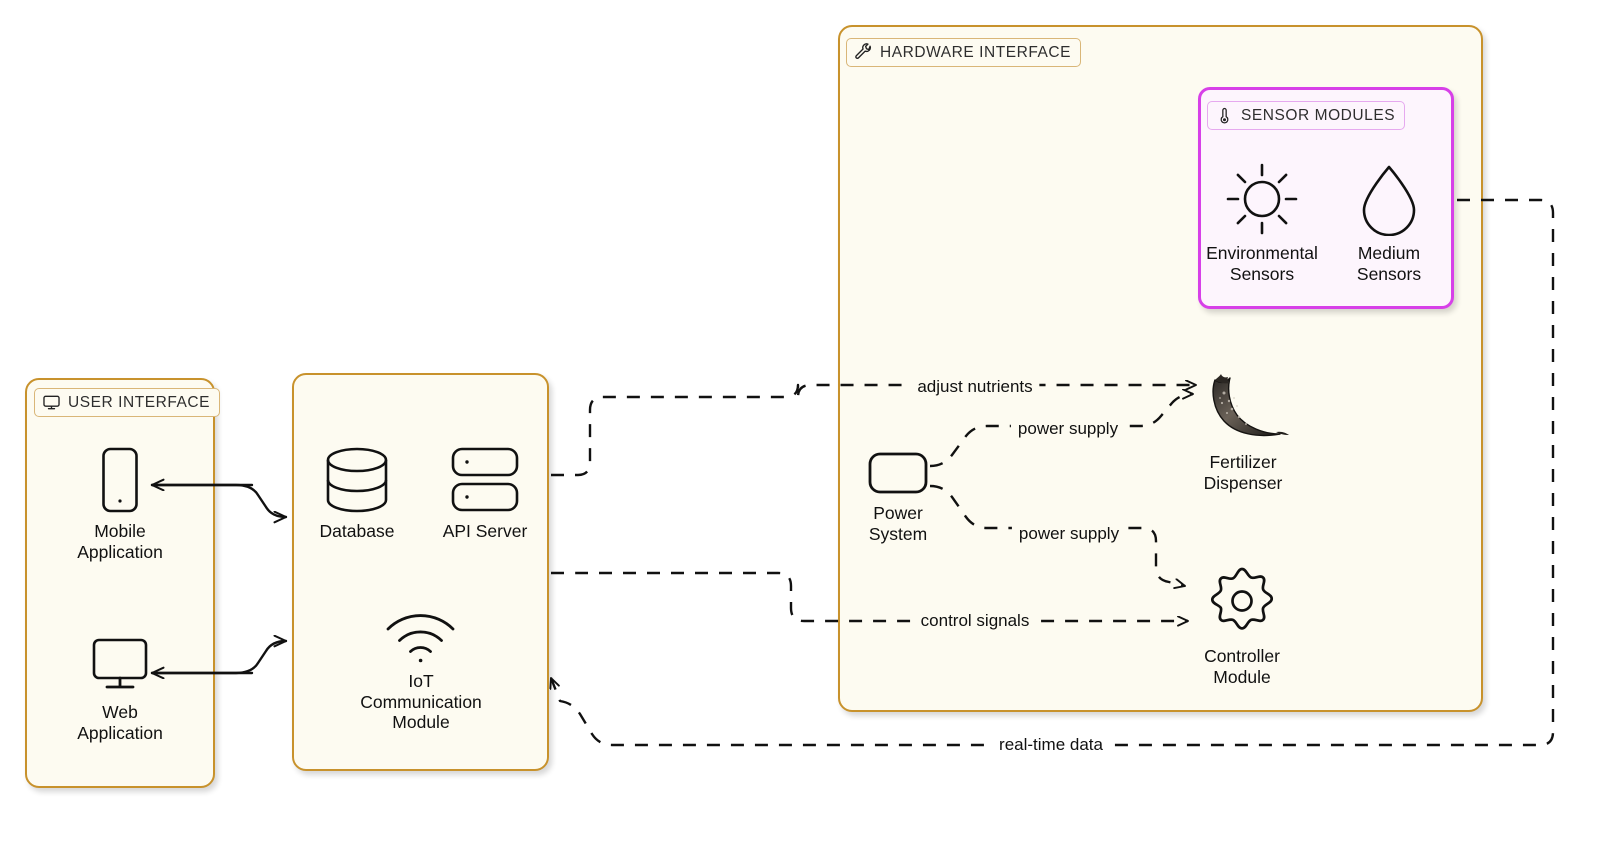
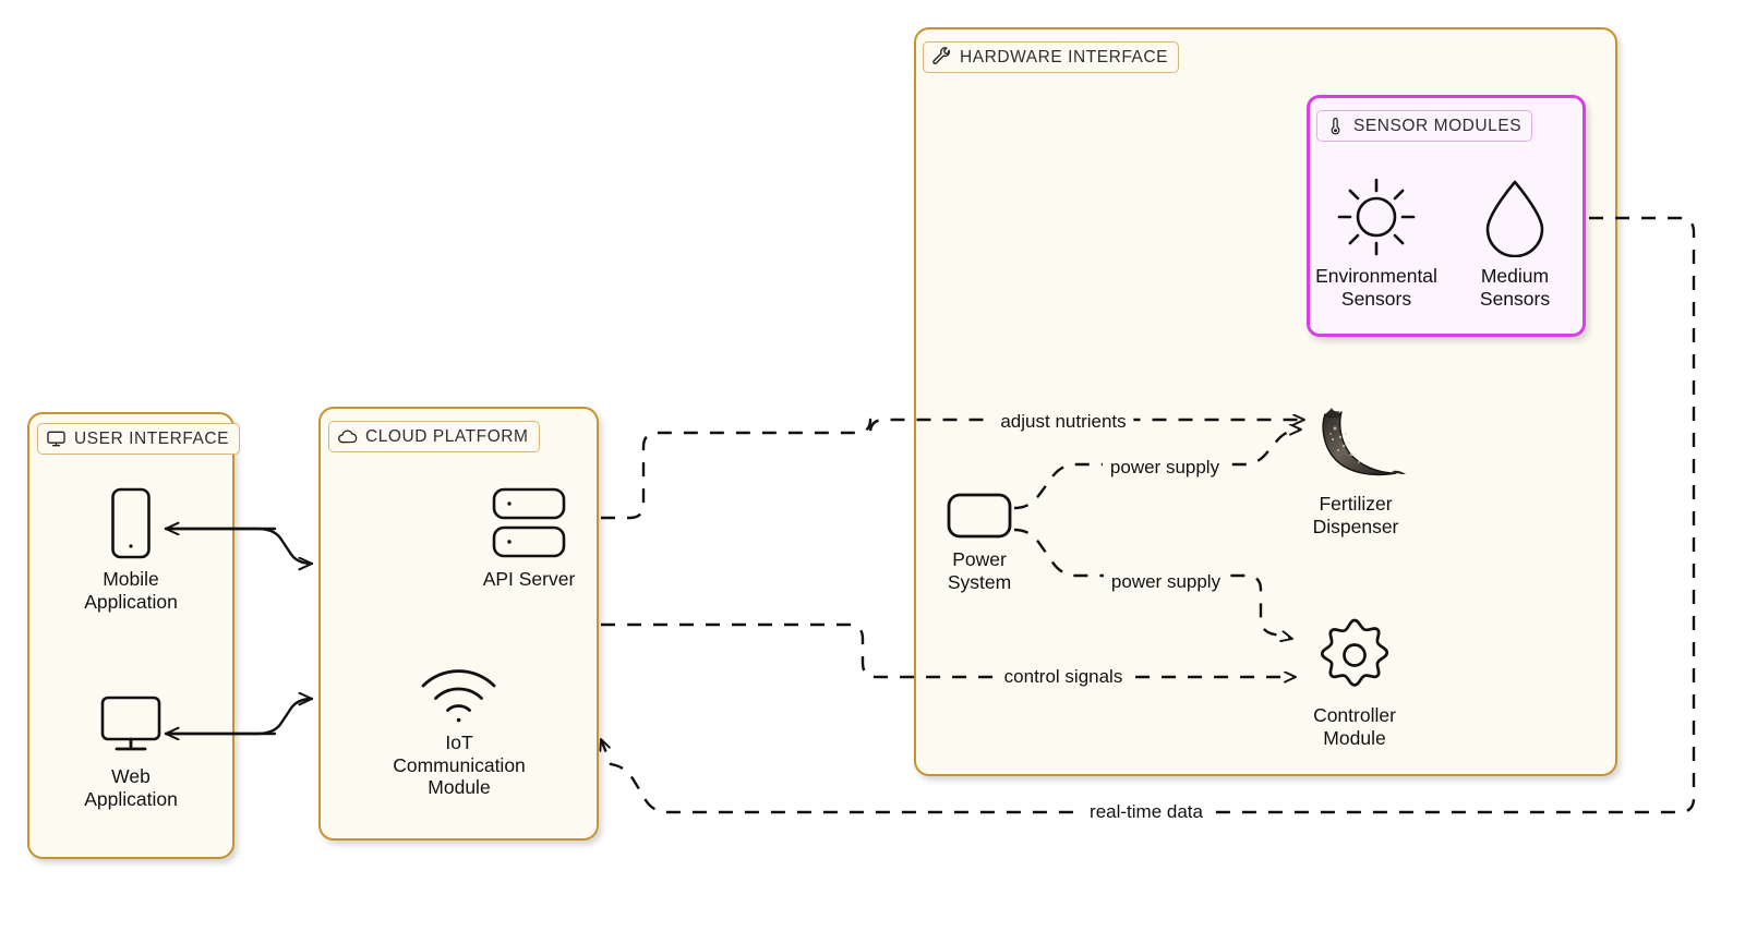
  HARDWARE INTERFACE
  SENSOR MODULES
  USER INTERFACE
+ CLOUD PLATFORM
  Mobile
  Application
  Web
  Application
- Database
  API Server
  IoT
  Communication
  Module
  Environmental
  Sensors
  Medium
  Sensors
  Power
  System
  Fertilizer
  Dispenser
  Controller
  Module
  adjust nutrients
  power supply
  power supply
  control signals
  real-time data
